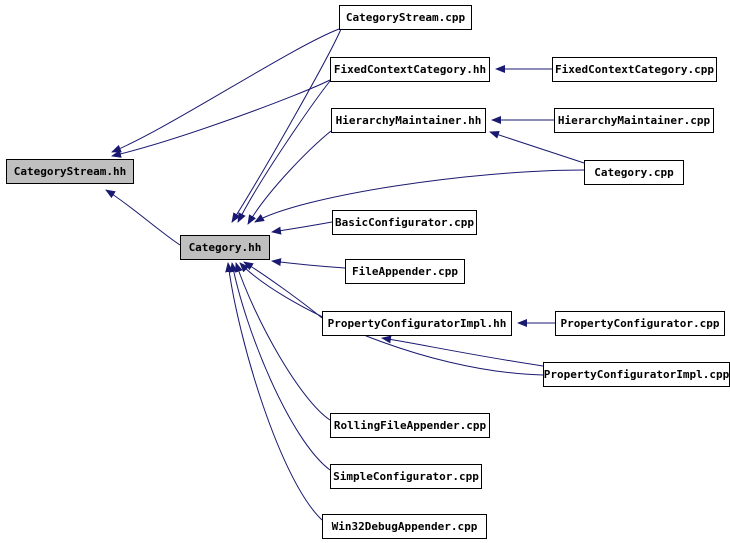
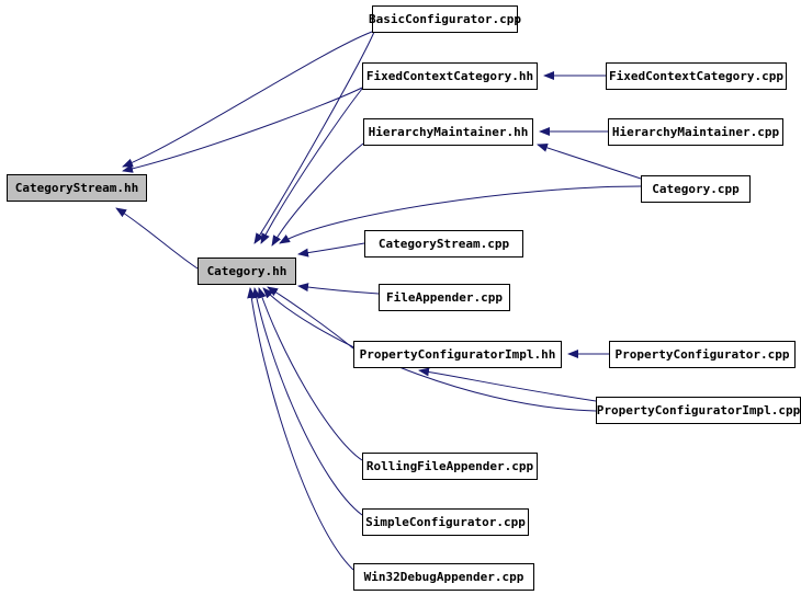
  CategoryStream.hh
- CategoryStream.cpp
+ BasicConfigurator.cpp
  FixedContextCategory.hh
  FixedContextCategory.cpp
  HierarchyMaintainer.hh
  HierarchyMaintainer.cpp
  Category.cpp
- BasicConfigurator.cpp
+ CategoryStream.cpp
  Category.hh
  FileAppender.cpp
  PropertyConfiguratorImpl.hh
  PropertyConfigurator.cpp
  PropertyConfiguratorImpl.cpp
  RollingFileAppender.cpp
  SimpleConfigurator.cpp
  Win32DebugAppender.cpp
